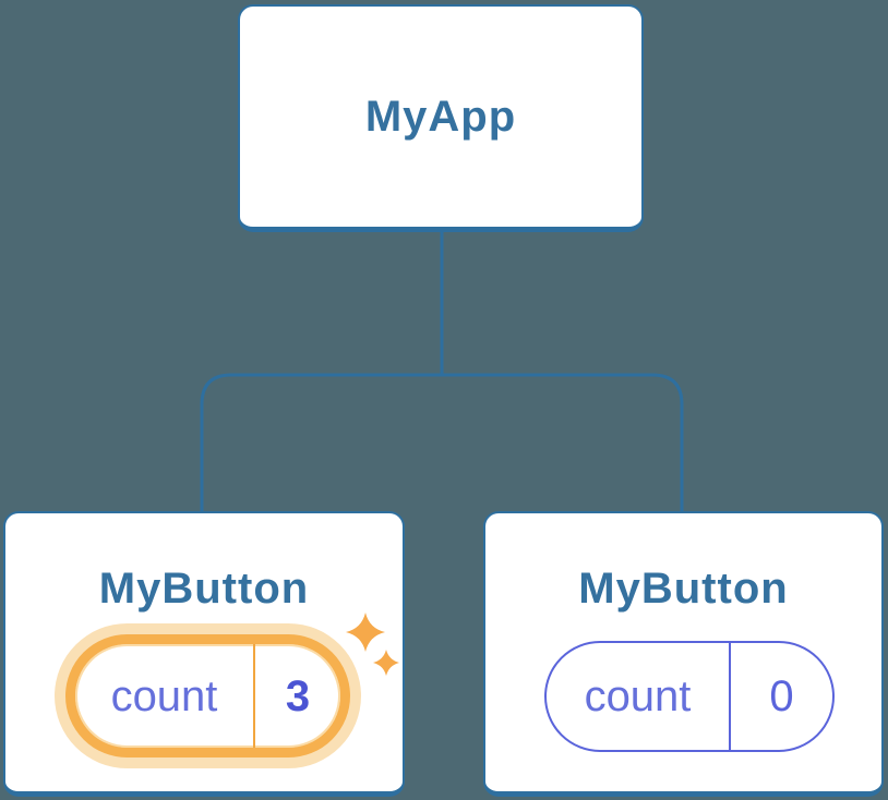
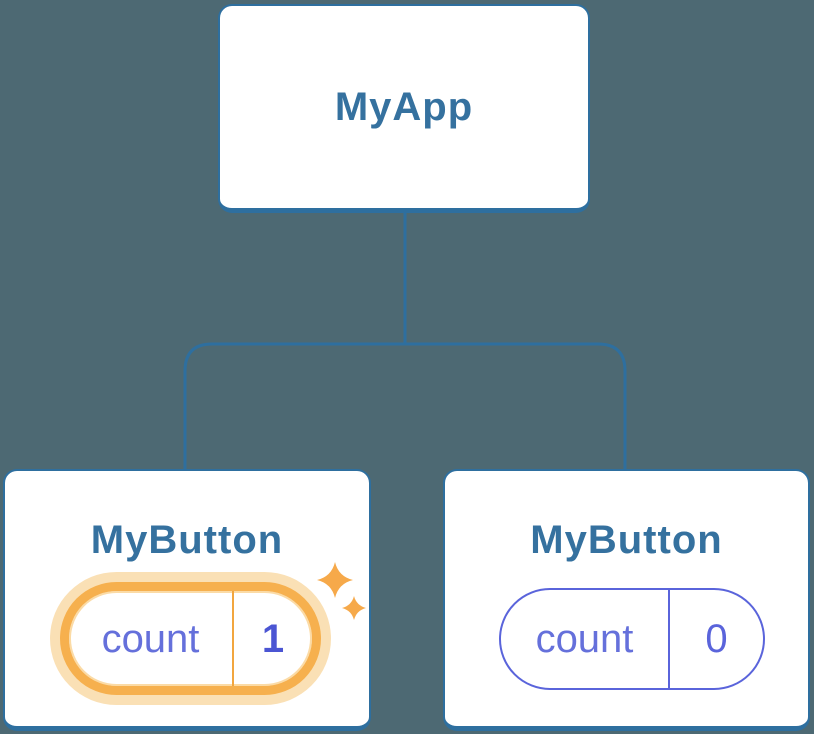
  MyApp
  MyButton
  count
- 3
+ 1
  MyButton
  count
  0
